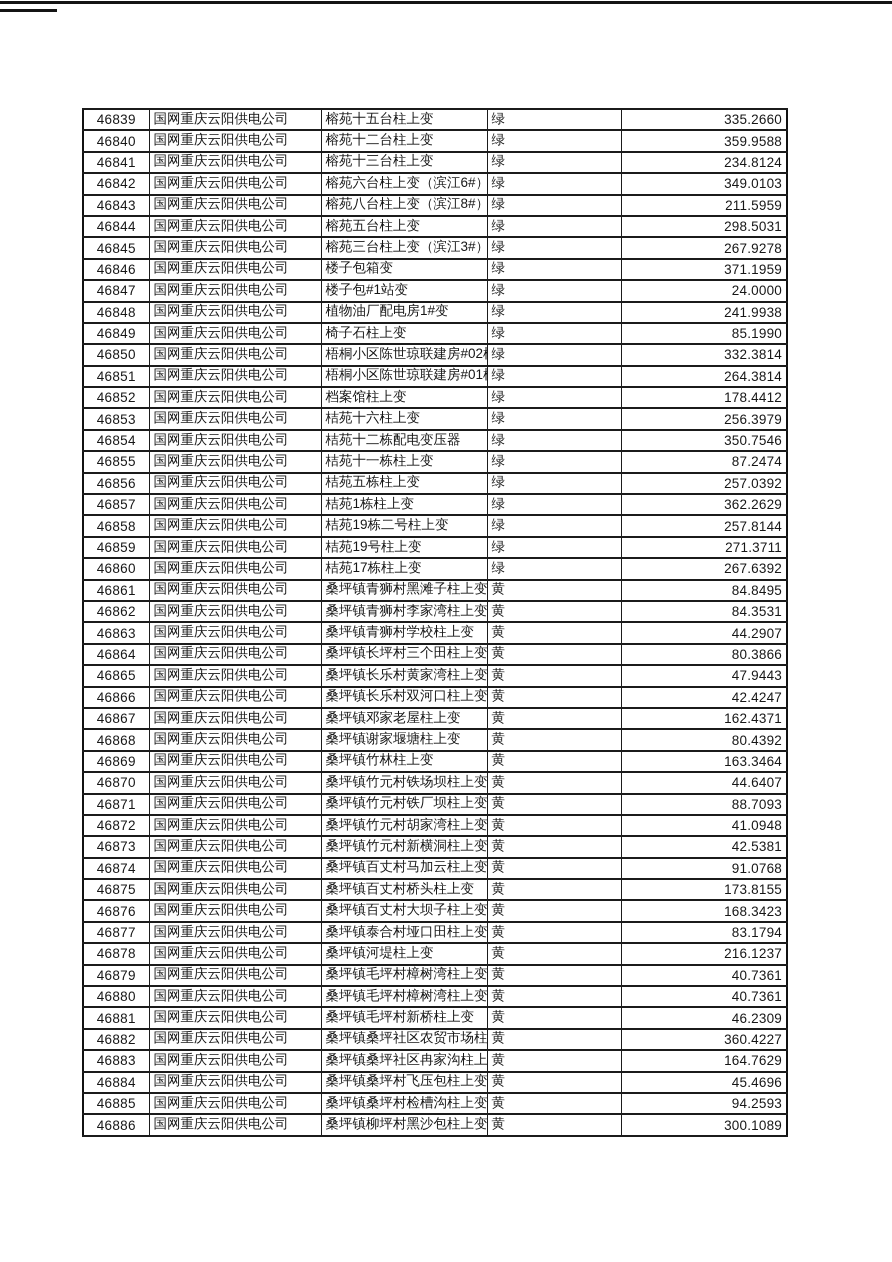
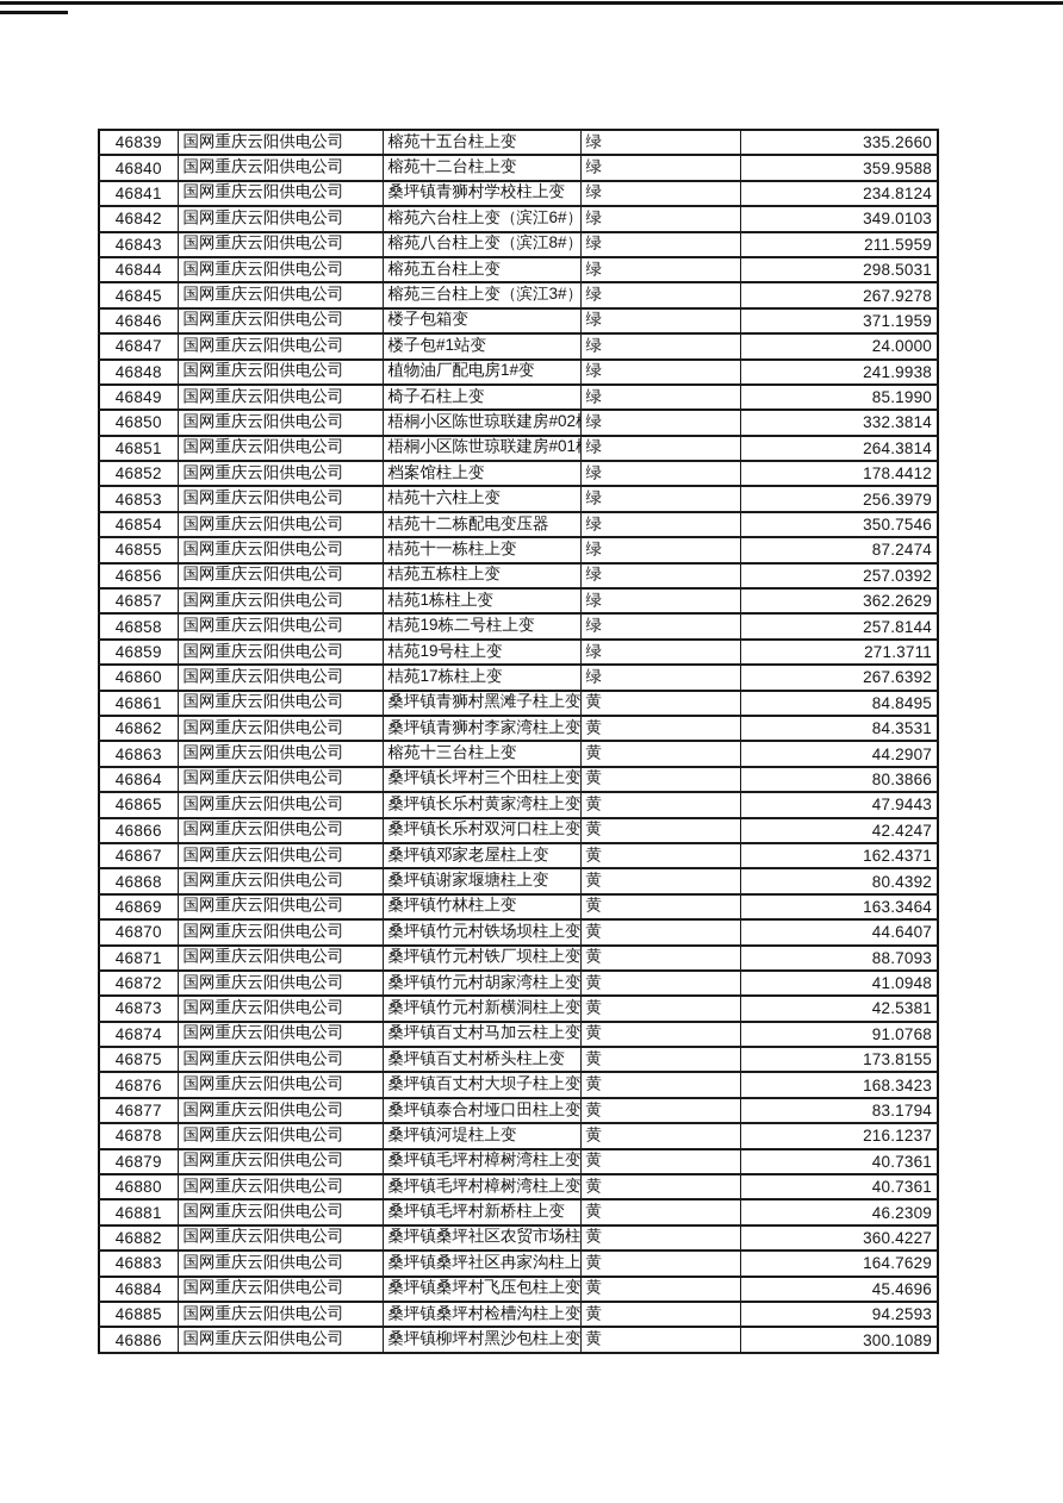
  46839	国网重庆云阳供电公司	榕苑十五台柱上变	绿	335.2660
  46840	国网重庆云阳供电公司	榕苑十二台柱上变	绿	359.9588
- 46841	国网重庆云阳供电公司	榕苑十三台柱上变	绿	234.8124
+ 46841	国网重庆云阳供电公司	桑坪镇青狮村学校柱上变	绿	234.8124
  46842	国网重庆云阳供电公司	榕苑六台柱上变（滨江6#）	绿	349.0103
  46843	国网重庆云阳供电公司	榕苑八台柱上变（滨江8#）	绿	211.5959
  46844	国网重庆云阳供电公司	榕苑五台柱上变	绿	298.5031
  46845	国网重庆云阳供电公司	榕苑三台柱上变（滨江3#）	绿	267.9278
  46846	国网重庆云阳供电公司	楼子包箱变	绿	371.1959
  46847	国网重庆云阳供电公司	楼子包#1站变	绿	24.0000
  46848	国网重庆云阳供电公司	植物油厂配电房1#变	绿	241.9938
  46849	国网重庆云阳供电公司	椅子石柱上变	绿	85.1990
  46850	国网重庆云阳供电公司	梧桐小区陈世琼联建房#02	绿	332.3814
  46851	国网重庆云阳供电公司	梧桐小区陈世琼联建房#01	绿	264.3814
  46852	国网重庆云阳供电公司	档案馆柱上变	绿	178.4412
  46853	国网重庆云阳供电公司	桔苑十六柱上变	绿	256.3979
  46854	国网重庆云阳供电公司	桔苑十二栋配电变压器	绿	350.7546
  46855	国网重庆云阳供电公司	桔苑十一栋柱上变	绿	87.2474
  46856	国网重庆云阳供电公司	桔苑五栋柱上变	绿	257.0392
  46857	国网重庆云阳供电公司	桔苑1栋柱上变	绿	362.2629
  46858	国网重庆云阳供电公司	桔苑19栋二号柱上变	绿	257.8144
  46859	国网重庆云阳供电公司	桔苑19号柱上变	绿	271.3711
  46860	国网重庆云阳供电公司	桔苑17栋柱上变	绿	267.6392
  46861	国网重庆云阳供电公司	桑坪镇青狮村黑滩子柱上变	黄	84.8495
  46862	国网重庆云阳供电公司	桑坪镇青狮村李家湾柱上变	黄	84.3531
- 46863	国网重庆云阳供电公司	桑坪镇青狮村学校柱上变	黄	44.2907
+ 46863	国网重庆云阳供电公司	榕苑十三台柱上变	黄	44.2907
  46864	国网重庆云阳供电公司	桑坪镇长坪村三个田柱上变	黄	80.3866
  46865	国网重庆云阳供电公司	桑坪镇长乐村黄家湾柱上变	黄	47.9443
  46866	国网重庆云阳供电公司	桑坪镇长乐村双河口柱上变	黄	42.4247
  46867	国网重庆云阳供电公司	桑坪镇邓家老屋柱上变	黄	162.4371
  46868	国网重庆云阳供电公司	桑坪镇谢家堰塘柱上变	黄	80.4392
  46869	国网重庆云阳供电公司	桑坪镇竹林柱上变	黄	163.3464
  46870	国网重庆云阳供电公司	桑坪镇竹元村铁场坝柱上变	黄	44.6407
  46871	国网重庆云阳供电公司	桑坪镇竹元村铁厂坝柱上变	黄	88.7093
  46872	国网重庆云阳供电公司	桑坪镇竹元村胡家湾柱上变	黄	41.0948
  46873	国网重庆云阳供电公司	桑坪镇竹元村新横洞柱上变	黄	42.5381
  46874	国网重庆云阳供电公司	桑坪镇百丈村马加云柱上变	黄	91.0768
  46875	国网重庆云阳供电公司	桑坪镇百丈村桥头柱上变	黄	173.8155
  46876	国网重庆云阳供电公司	桑坪镇百丈村大坝子柱上变	黄	168.3423
  46877	国网重庆云阳供电公司	桑坪镇泰合村垭口田柱上变	黄	83.1794
  46878	国网重庆云阳供电公司	桑坪镇河堤柱上变	黄	216.1237
  46879	国网重庆云阳供电公司	桑坪镇毛坪村樟树湾柱上变	黄	40.7361
  46880	国网重庆云阳供电公司	桑坪镇毛坪村樟树湾柱上变	黄	40.7361
  46881	国网重庆云阳供电公司	桑坪镇毛坪村新桥柱上变	黄	46.2309
  46882	国网重庆云阳供电公司	桑坪镇桑坪社区农贸市场柱	黄	360.4227
  46883	国网重庆云阳供电公司	桑坪镇桑坪社区冉家沟柱上	黄	164.7629
  46884	国网重庆云阳供电公司	桑坪镇桑坪村飞压包柱上变	黄	45.4696
  46885	国网重庆云阳供电公司	桑坪镇桑坪村检槽沟柱上变	黄	94.2593
  46886	国网重庆云阳供电公司	桑坪镇柳坪村黑沙包柱上变	黄	300.1089
